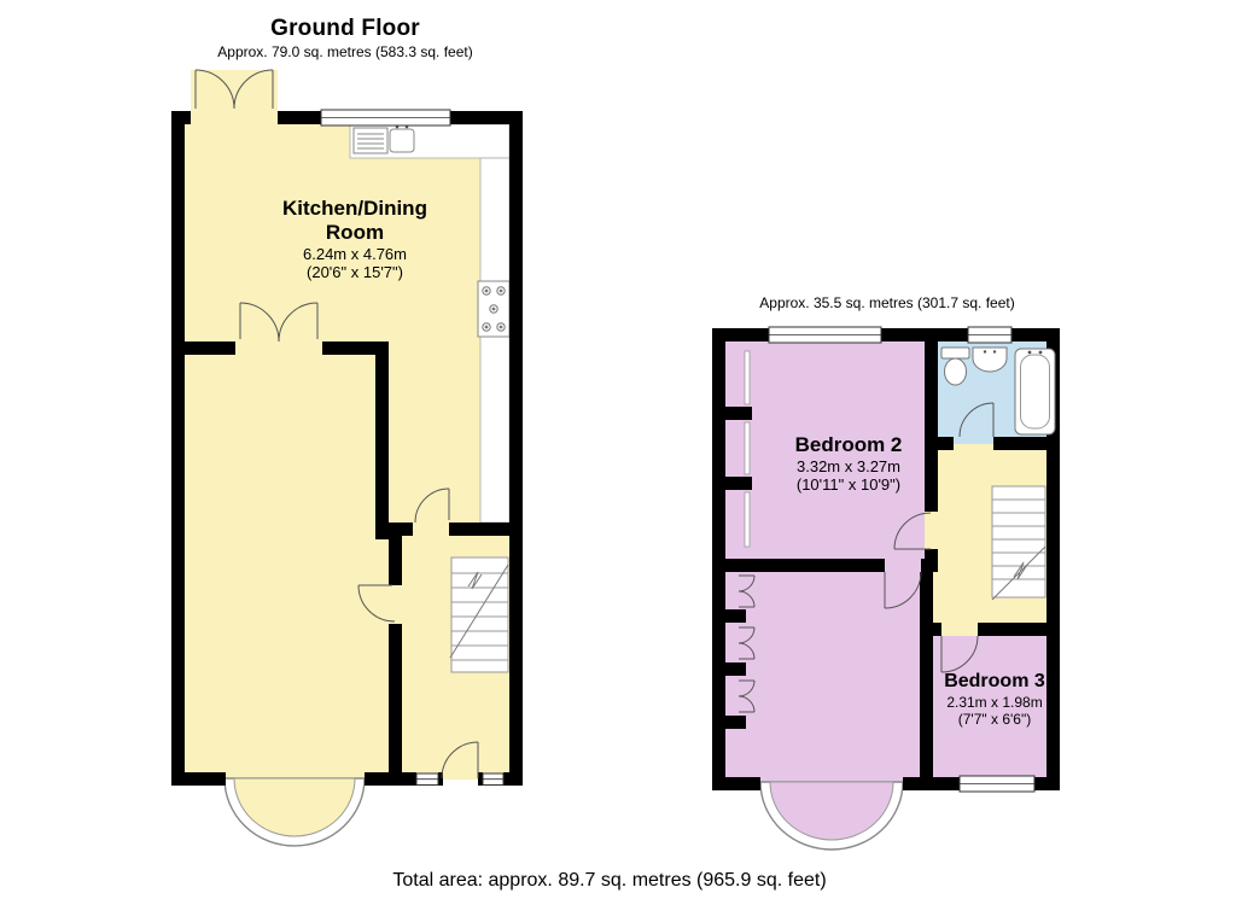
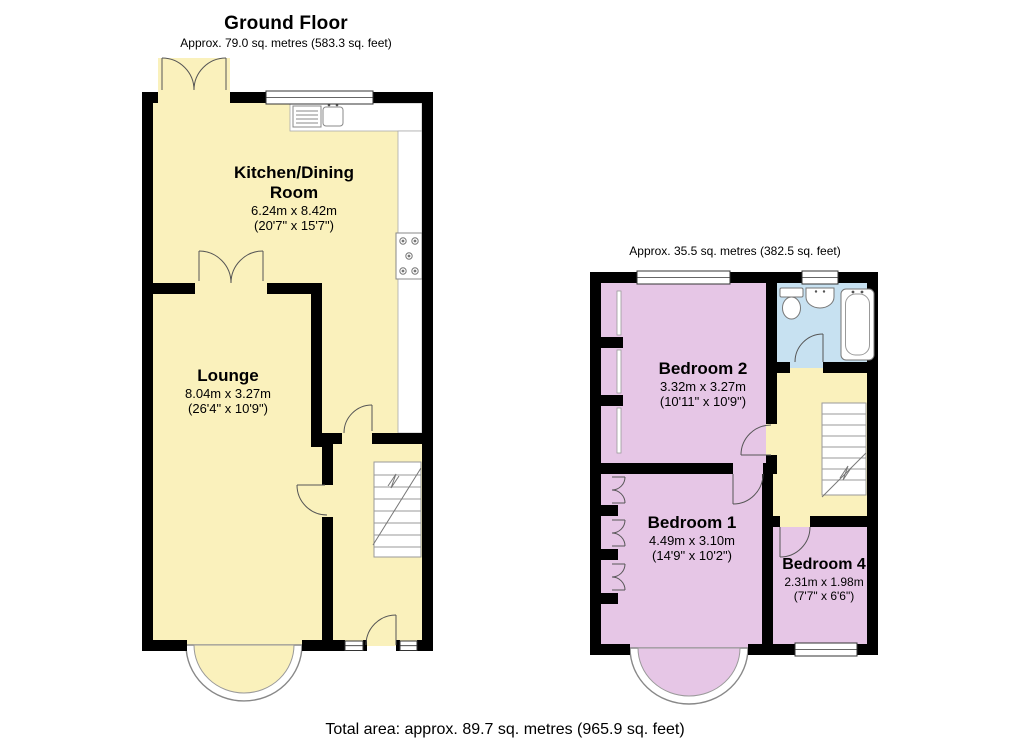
  Ground Floor
  Approx. 79.0 sq. metres (583.3 sq. feet)
- Approx. 35.5 sq. metres (301.7 sq. feet)
+ Approx. 35.5 sq. metres (382.5 sq. feet)
  Kitchen/Dining Room
- 6.24m x 4.76m
+ 6.24m x 8.42m
- (20'6" x 15'7")
+ (20'7" x 15'7")
+ Lounge
+ 8.04m x 3.27m
+ (26'4" x 10'9")
  Bedroom 2
  3.32m x 3.27m
  (10'11" x 10'9")
+ Bedroom 1
+ 4.49m x 3.10m
+ (14'9" x 10'2")
- Bedroom 3
+ Bedroom 4
  2.31m x 1.98m
  (7'7" x 6'6")
  Total area: approx. 89.7 sq. metres (965.9 sq. feet)
